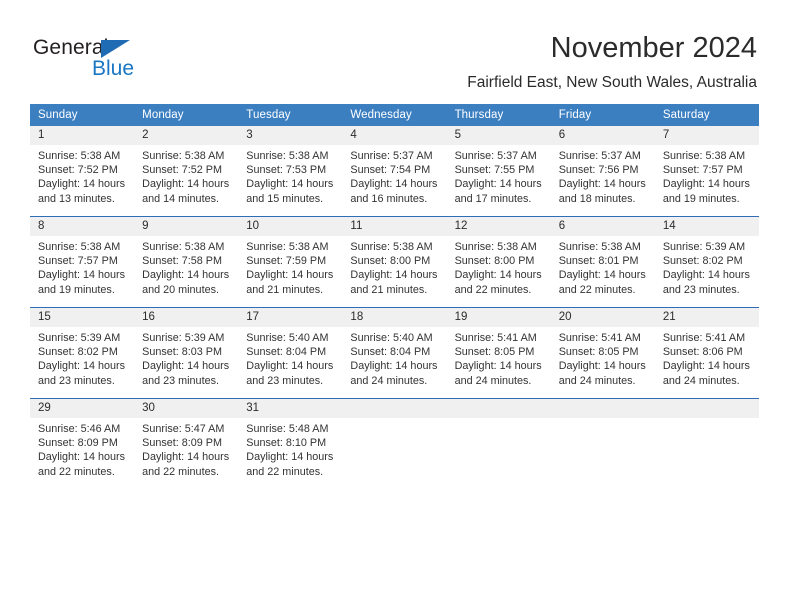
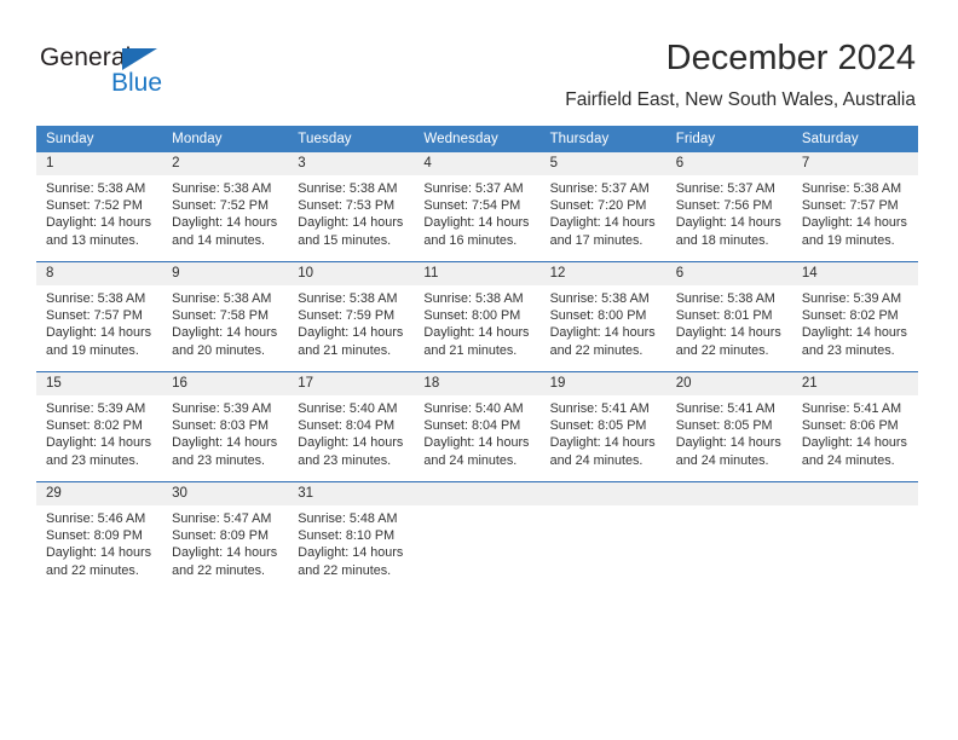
  General
  Blue
- November 2024
+ December 2024
  Fairfield East, New South Wales, Australia
  Sunday	Monday	Tuesday	Wednesday	Thursday	Friday	Saturday
- 1Sunrise: 5:38 AMSunset: 7:52 PMDaylight: 14 hoursand 13 minutes.	2Sunrise: 5:38 AMSunset: 7:52 PMDaylight: 14 hoursand 14 minutes.	3Sunrise: 5:38 AMSunset: 7:53 PMDaylight: 14 hoursand 15 minutes.	4Sunrise: 5:37 AMSunset: 7:54 PMDaylight: 14 hoursand 16 minutes.	5Sunrise: 5:37 AMSunset: 7:55 PMDaylight: 14 hoursand 17 minutes.	6Sunrise: 5:37 AMSunset: 7:56 PMDaylight: 14 hoursand 18 minutes.	7Sunrise: 5:38 AMSunset: 7:57 PMDaylight: 14 hoursand 19 minutes.
+ 1Sunrise: 5:38 AMSunset: 7:52 PMDaylight: 14 hoursand 13 minutes.	2Sunrise: 5:38 AMSunset: 7:52 PMDaylight: 14 hoursand 14 minutes.	3Sunrise: 5:38 AMSunset: 7:53 PMDaylight: 14 hoursand 15 minutes.	4Sunrise: 5:37 AMSunset: 7:54 PMDaylight: 14 hoursand 16 minutes.	5Sunrise: 5:37 AMSunset: 7:20 PMDaylight: 14 hoursand 17 minutes.	6Sunrise: 5:37 AMSunset: 7:56 PMDaylight: 14 hoursand 18 minutes.	7Sunrise: 5:38 AMSunset: 7:57 PMDaylight: 14 hoursand 19 minutes.
  8Sunrise: 5:38 AMSunset: 7:57 PMDaylight: 14 hoursand 19 minutes.	9Sunrise: 5:38 AMSunset: 7:58 PMDaylight: 14 hoursand 20 minutes.	10Sunrise: 5:38 AMSunset: 7:59 PMDaylight: 14 hoursand 21 minutes.	11Sunrise: 5:38 AMSunset: 8:00 PMDaylight: 14 hoursand 21 minutes.	12Sunrise: 5:38 AMSunset: 8:00 PMDaylight: 14 hoursand 22 minutes.	6Sunrise: 5:38 AMSunset: 8:01 PMDaylight: 14 hoursand 22 minutes.	14Sunrise: 5:39 AMSunset: 8:02 PMDaylight: 14 hoursand 23 minutes.
  15Sunrise: 5:39 AMSunset: 8:02 PMDaylight: 14 hoursand 23 minutes.	16Sunrise: 5:39 AMSunset: 8:03 PMDaylight: 14 hoursand 23 minutes.	17Sunrise: 5:40 AMSunset: 8:04 PMDaylight: 14 hoursand 23 minutes.	18Sunrise: 5:40 AMSunset: 8:04 PMDaylight: 14 hoursand 24 minutes.	19Sunrise: 5:41 AMSunset: 8:05 PMDaylight: 14 hoursand 24 minutes.	20Sunrise: 5:41 AMSunset: 8:05 PMDaylight: 14 hoursand 24 minutes.	21Sunrise: 5:41 AMSunset: 8:06 PMDaylight: 14 hoursand 24 minutes.
  29Sunrise: 5:46 AMSunset: 8:09 PMDaylight: 14 hoursand 22 minutes.	30Sunrise: 5:47 AMSunset: 8:09 PMDaylight: 14 hoursand 22 minutes.	31Sunrise: 5:48 AMSunset: 8:10 PMDaylight: 14 hoursand 22 minutes.
